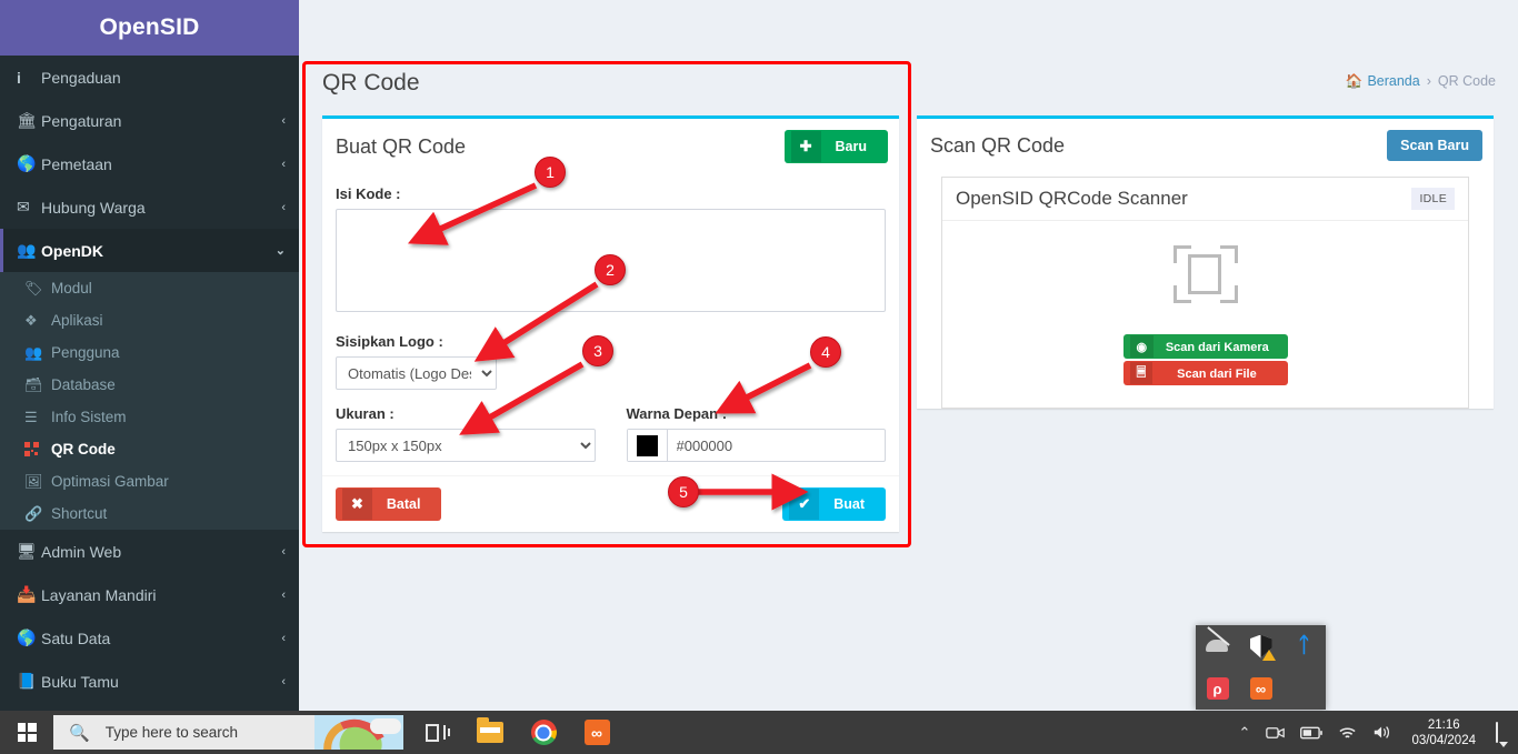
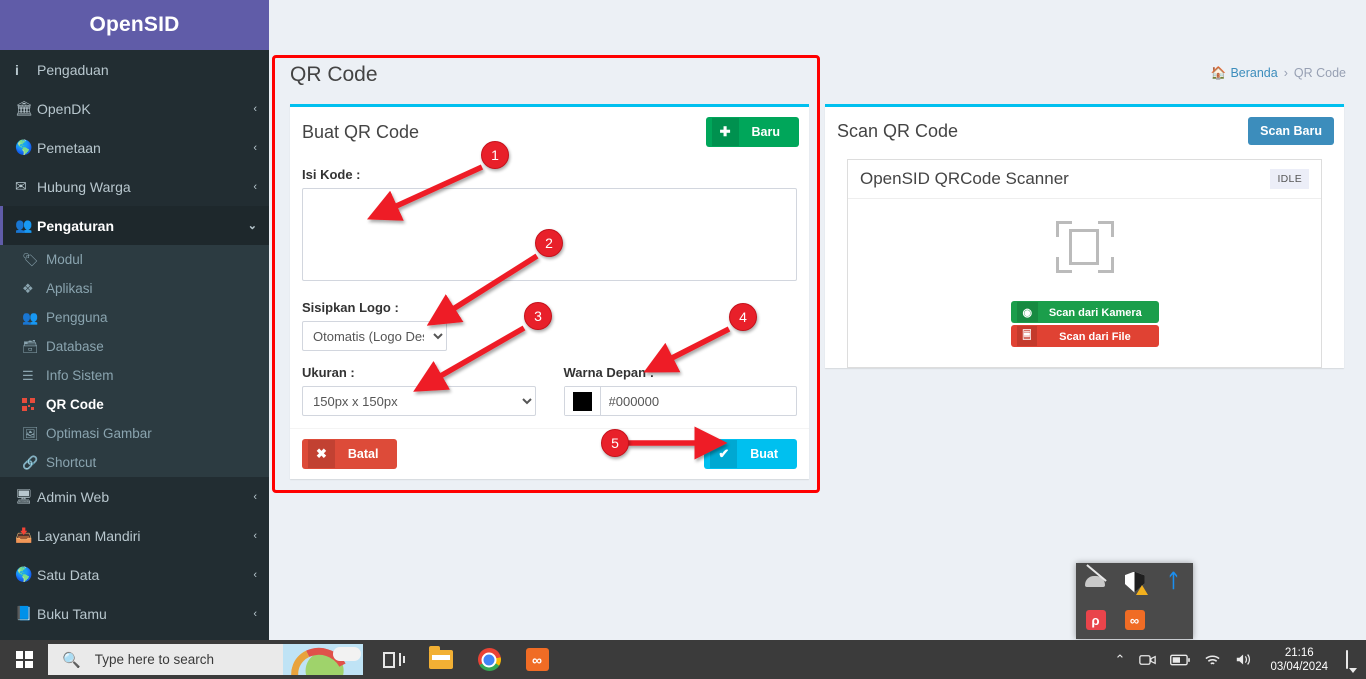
  OpenSID
  i
  Pengaduan
  🏛
- Pengaturan
+ OpenDK
  ‹
  🌎
  Pemetaan
  ‹
  ✉
  Hubung Warga
  ‹
  👥
- OpenDK
+ Pengaturan
  ⌄
  🏷
  Modul
  ❖
  Aplikasi
  👥
  Pengguna
  🗃
  Database
  ☰
  Info Sistem
  QR Code
  🖼
  Optimasi Gambar
  🔗
  Shortcut
  🖥
  Admin Web
  ‹
  📥
  Layanan Mandiri
  ‹
  🌎
  Satu Data
  ‹
  📘
  Buku Tamu
  ‹
  QR Code
  🏠 Beranda › QR Code
  Buat QR Code
  ✚
  Baru
  Isi Kode :
  Sisipkan Logo :
  Otomatis (Logo De
  Ukuran :
  150px x 150px
  Warna Depan :
  #000000
  ✖
  Batal
  ✔
  Buat
  Scan QR Code
  Scan Baru
  OpenSID QRCode Scanner
  IDLE
  ◉
  Scan dari Kamera
  🗏
  Scan dari File
  1
  2
  3
  4
  5
  ᛏ
  ρ
  ∞
  🔍
  Type here to search
  ∞
  ⌃
  21:16
  03/04/2024
